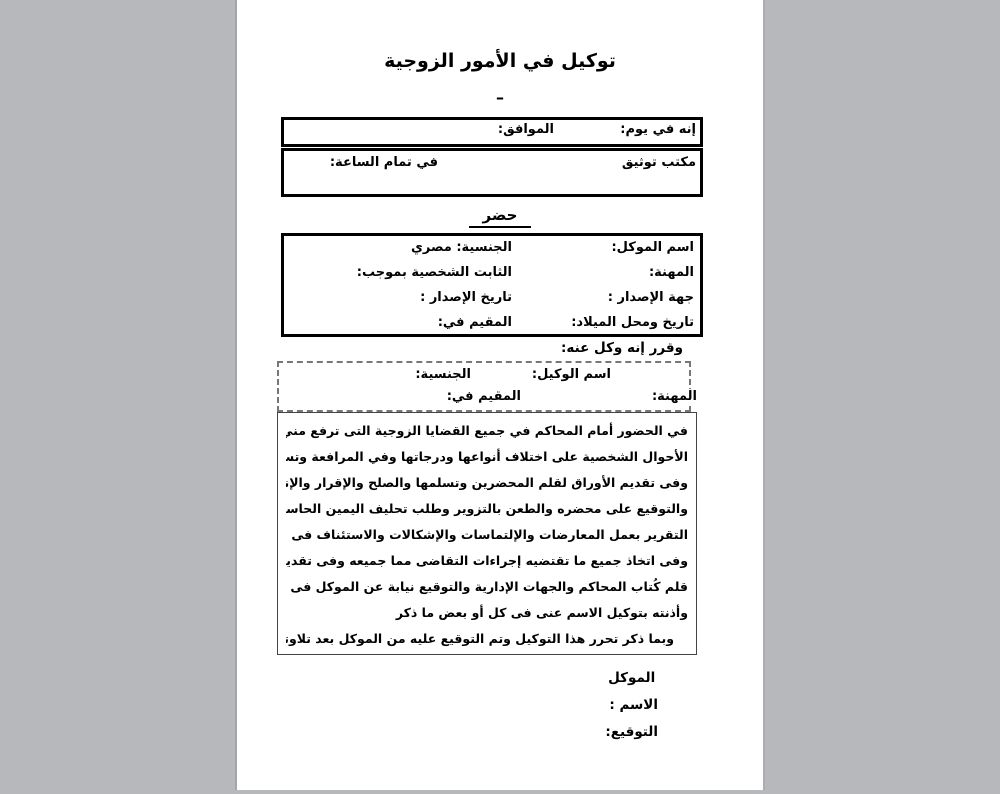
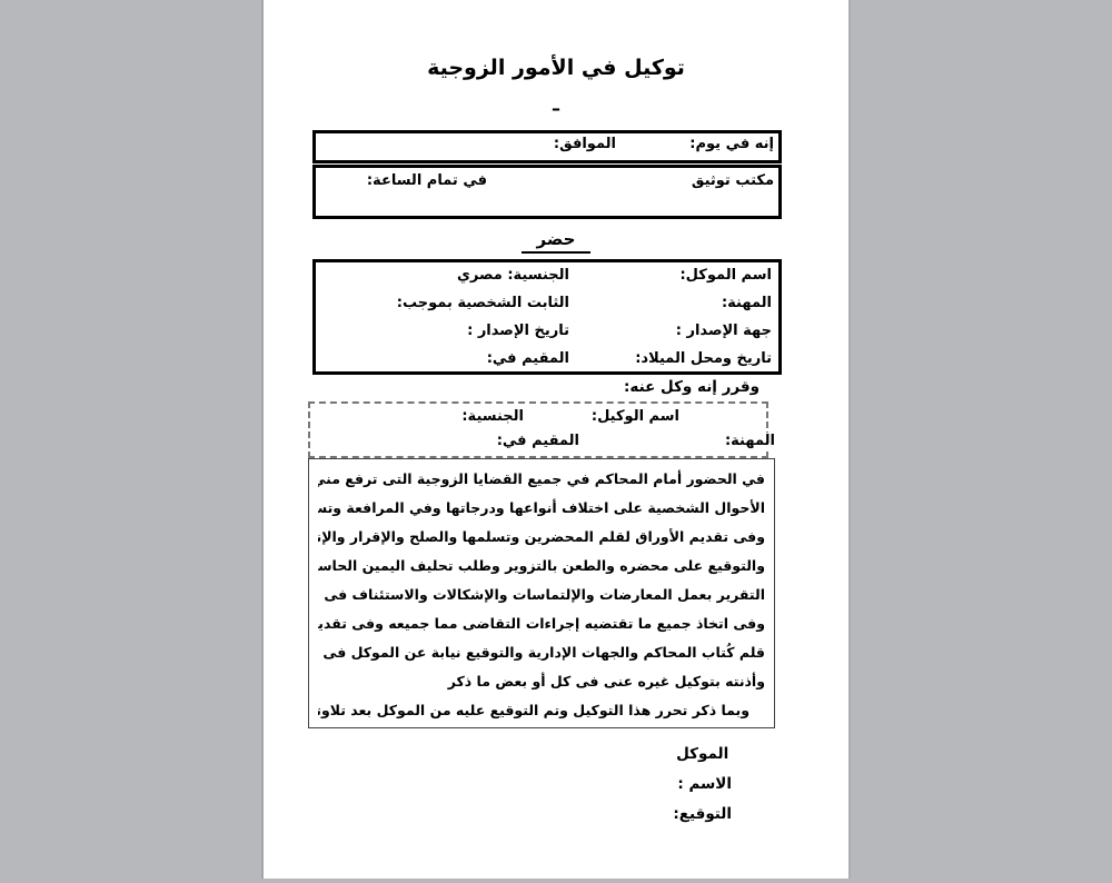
  توكيل في الأمور الزوجية
  –
  إنه في يوم:
  الموافق:
  مكتب توثيق
  في تمام الساعة:
  حضر
  اسم الموكل:
  الجنسية: مصري
  المهنة:
  الثابت الشخصية بموجب:
  جهة الإصدار :
  تاريخ الإصدار :
  تاريخ ومحل الميلاد:
  المقيم في:
  وقرر إنه وكل عنه:
  اسم الوكيل:
  الجنسية:
  المهنة:
  المقيم في:
  في الحضور أمام المحاكم في جميع القضايا الزوجية التى ترفع مني
  الأحوال الشخصية على اختلاف أنواعها ودرجاتها وفي المرافعة وتس
  وفى تقديم الأوراق لقلم المحضرين وتسلمها والصلح والإقرار والإن
  والتوقيع على محضره والطعن بالتزوير وطلب تحليف اليمين الحاس
  التقرير بعمل المعارضات والإلتماسات والإشكالات والاستئناف فى
  وفى اتخاذ جميع ما تقتضيه إجراءات التقاضى مما جميعه وفى تقدي
  قلم كُتاب المحاكم والجهات الإدارية والتوقيع نيابة عن الموكل فى
- وأذنته بتوكيل الاسم عنى فى كل أو بعض ما ذكر
+ وأذنته بتوكيل غيره عنى فى كل أو بعض ما ذكر
  وبما ذكر تحرر هذا التوكيل وتم التوقيع عليه من الموكل بعد تلاوت
  الموكل
  الاسم :
  التوقيع:
